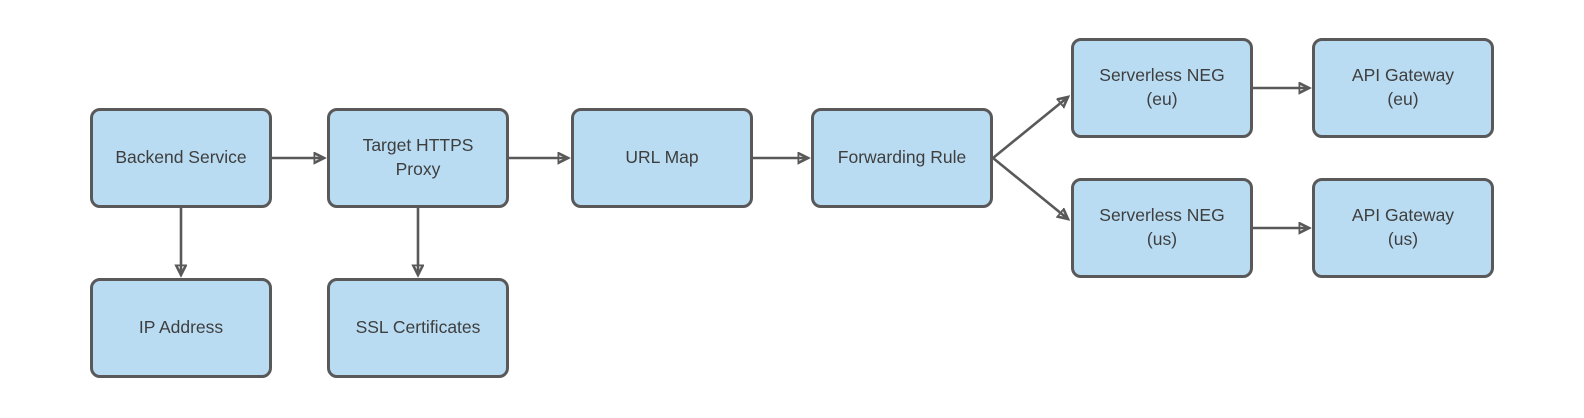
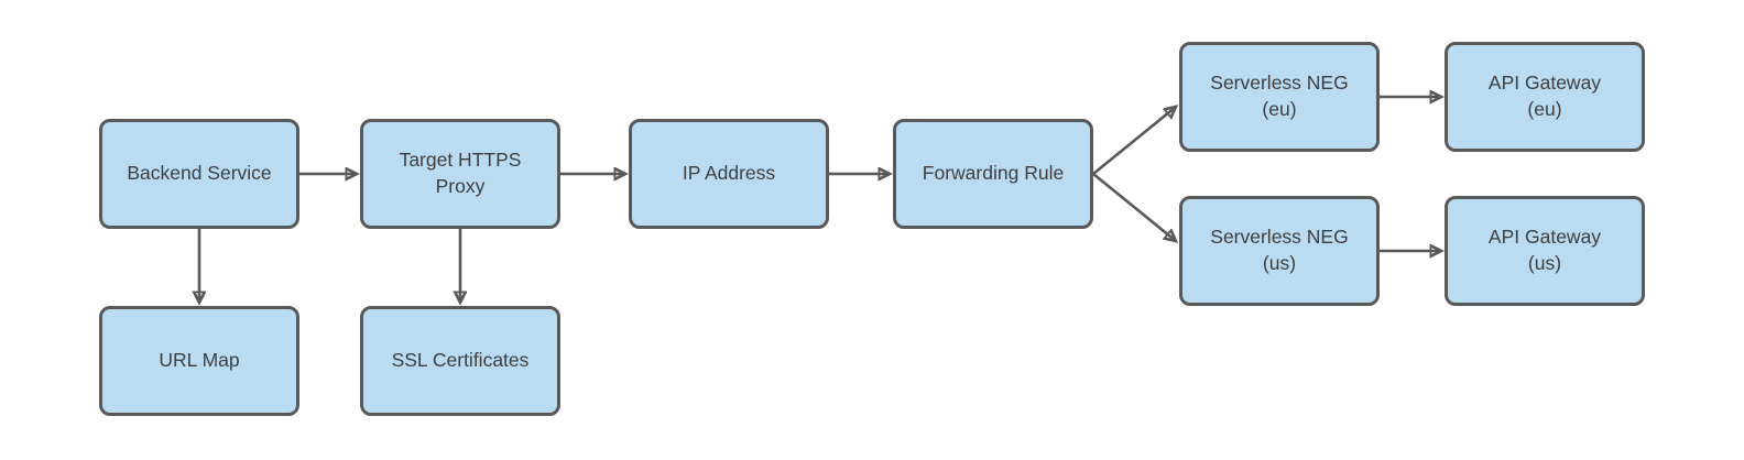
  Backend Service
  Target HTTPS
  Proxy
- URL Map
+ IP Address
  Forwarding Rule
  Serverless NEG
  (eu)
  API Gateway
  (eu)
  Serverless NEG
  (us)
  API Gateway
  (us)
- IP Address
+ URL Map
  SSL Certificates
